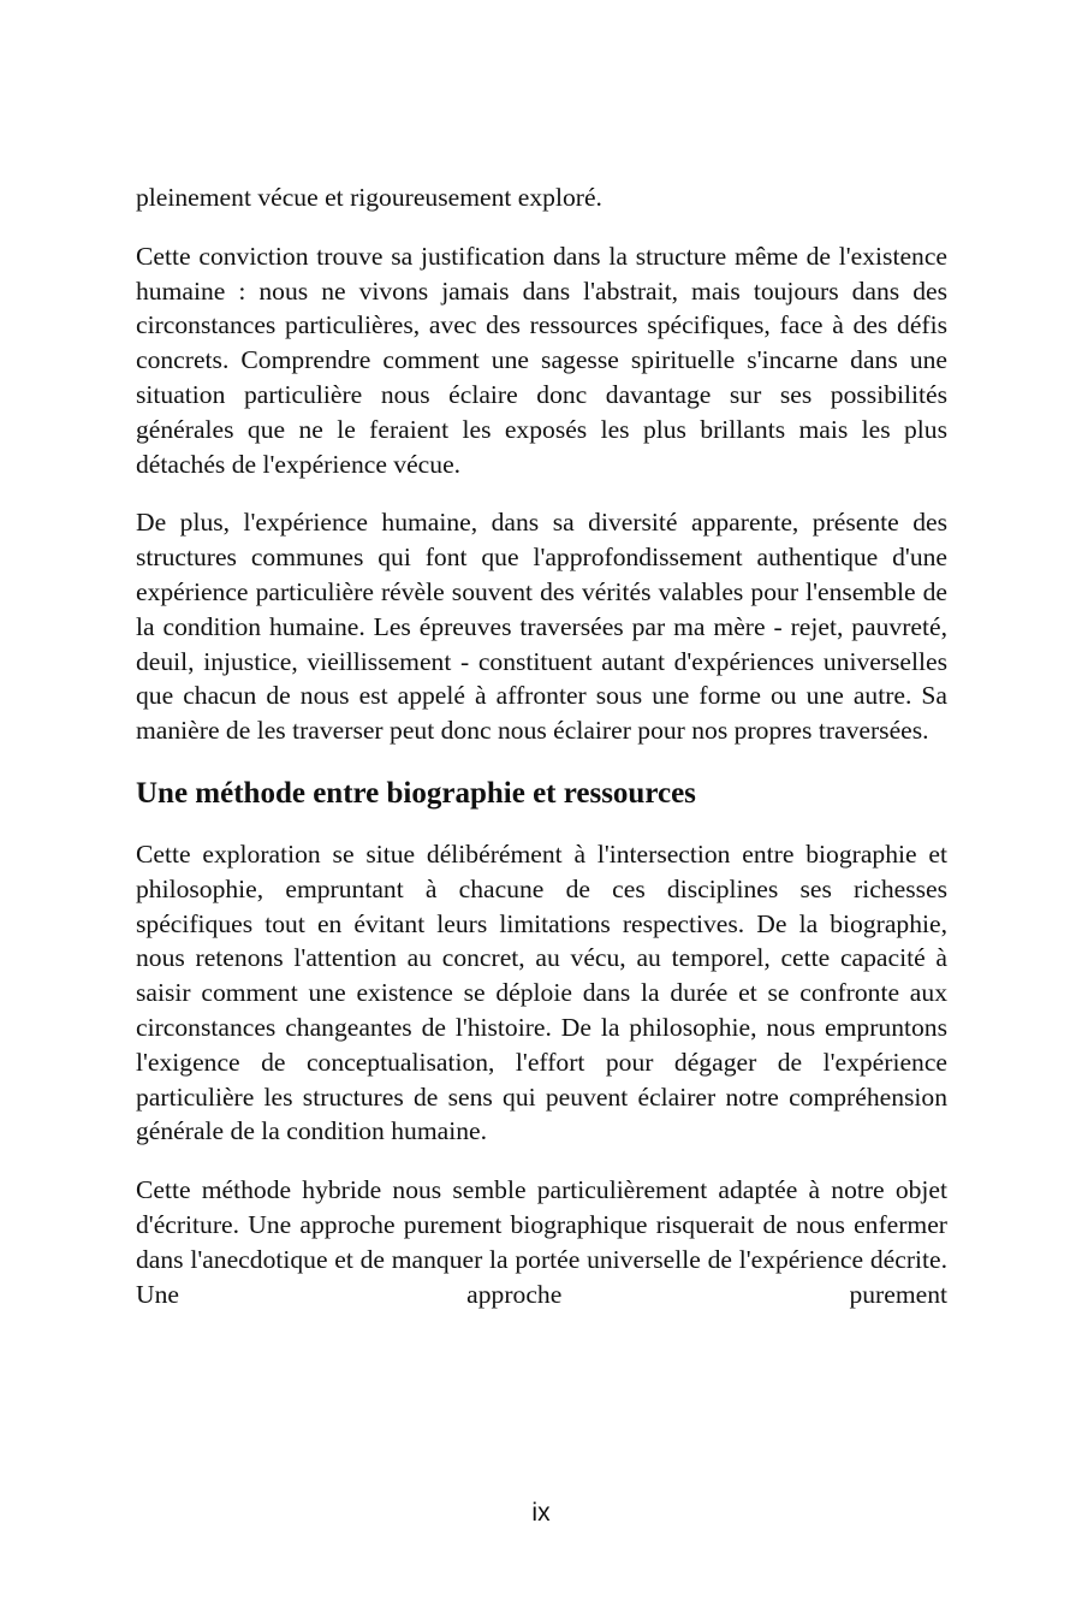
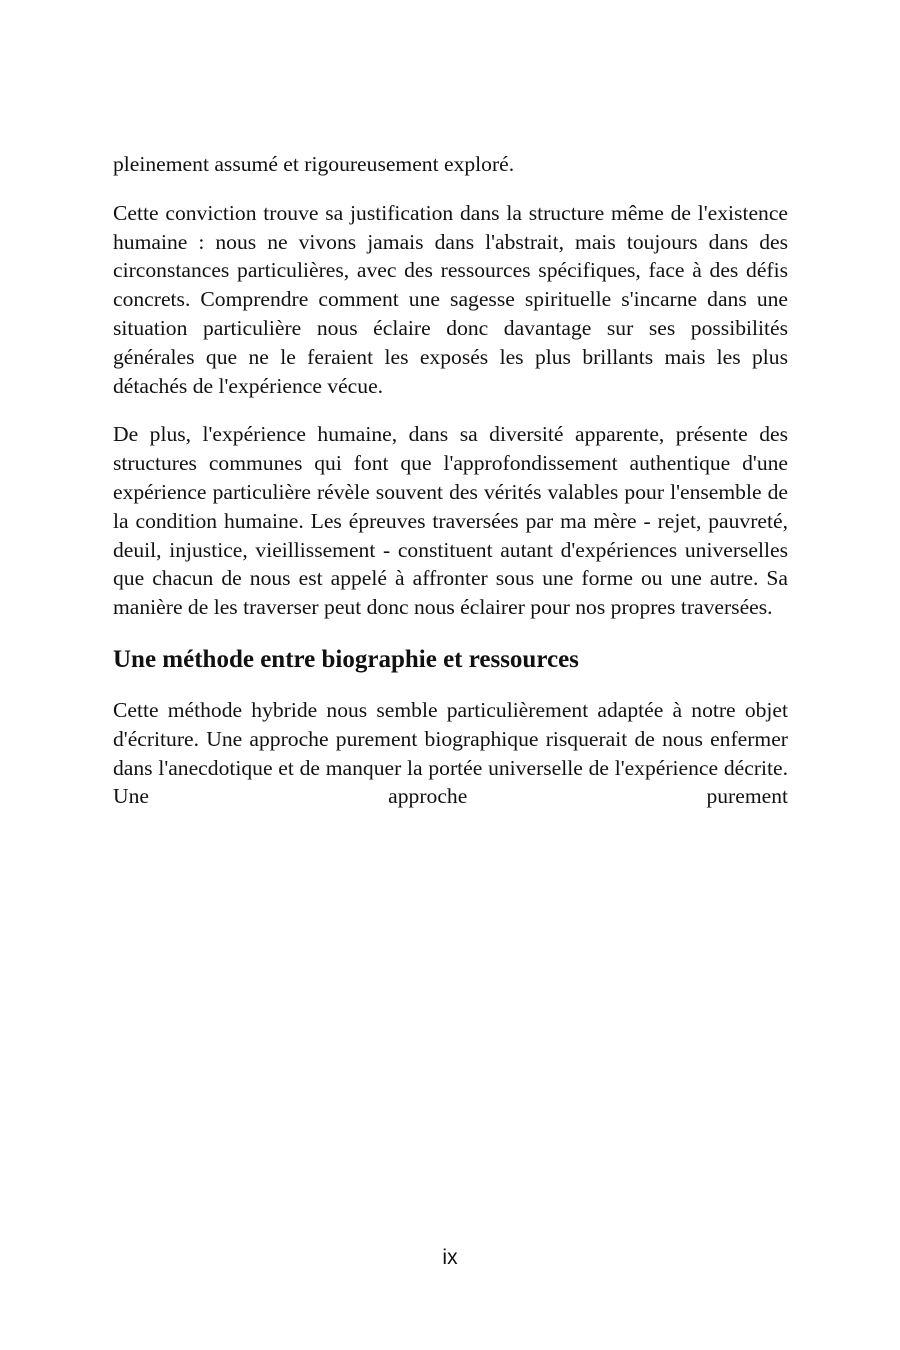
- pleinement vécue et rigoureusement exploré.
+ pleinement assumé et rigoureusement exploré.
  Cette conviction trouve sa justification dans la structure même de l'existence humaine : nous ne vivons jamais dans l'abstrait, mais toujours dans des circonstances particulières, avec des ressources spécifiques, face à des défis concrets. Comprendre comment une sagesse spirituelle s'incarne dans une situation particulière nous éclaire donc davantage sur ses possibilités générales que ne le feraient les exposés les plus brillants mais les plus détachés de l'expérience vécue.
  De plus, l'expérience humaine, dans sa diversité apparente, présente des structures communes qui font que l'approfondissement authentique d'une expérience particulière révèle souvent des vérités valables pour l'ensemble de la condition humaine. Les épreuves traversées par ma mère - rejet, pauvreté, deuil, injustice, vieillissement - constituent autant d'expériences universelles que chacun de nous est appelé à affronter sous une forme ou une autre. Sa manière de les traverser peut donc nous éclairer pour nos propres traversées.
  Une méthode entre biographie et ressources
- Cette exploration se situe délibérément à l'intersection entre biographie et philosophie, empruntant à chacune de ces disciplines ses richesses spécifiques tout en évitant leurs limitations respectives. De la biographie, nous retenons l'attention au concret, au vécu, au temporel, cette capacité à saisir comment une existence se déploie dans la durée et se confronte aux circonstances changeantes de l'histoire. De la philosophie, nous empruntons l'exigence de conceptualisation, l'effort pour dégager de l'expérience particulière les structures de sens qui peuvent éclairer notre compréhension générale de la condition humaine.
  Cette méthode hybride nous semble particulièrement adaptée à notre objet d'écriture. Une approche purement biographique risquerait de nous enfermer dans l'anecdotique et de manquer la portée universelle de l'expérience décrite. Une approche purement
  ix
